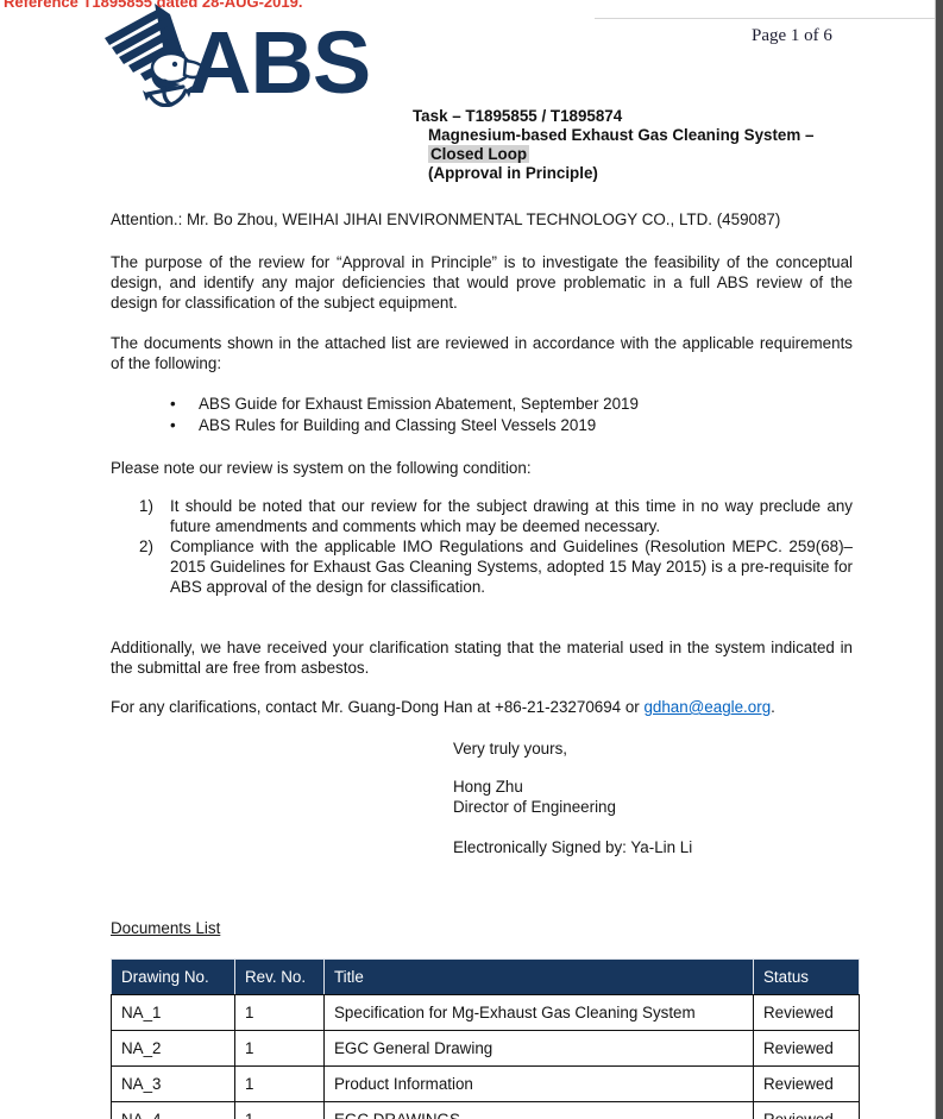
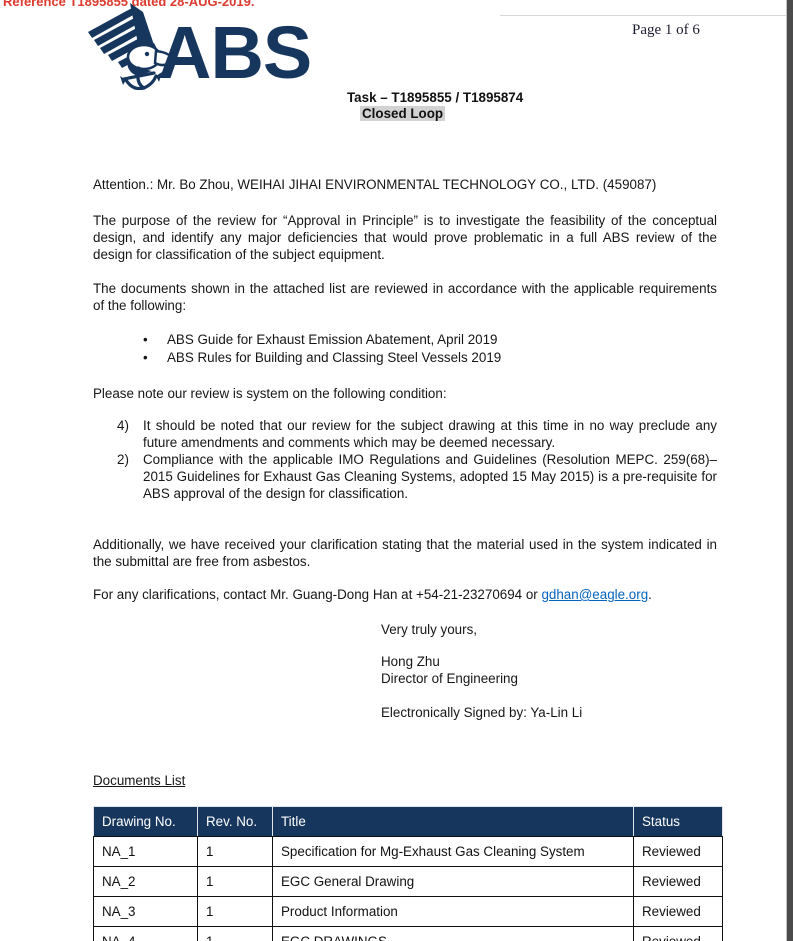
  Reference T1895855 dated 28-AUG-2019.
  ABS
  Page 1 of 6
  Task – T1895855 / T1895874
- Magnesium-based Exhaust Gas Cleaning System –
  Closed Loop
- (Approval in Principle)
  Attention.: Mr. Bo Zhou, WEIHAI JIHAI ENVIRONMENTAL TECHNOLOGY CO., LTD. (459087)
  The purpose of the review for “Approval in Principle” is to investigate the feasibility of the conceptual design, and identify any major deficiencies that would prove problematic in a full ABS review of the design for classification of the subject equipment.
  The documents shown in the attached list are reviewed in accordance with the applicable requirements of the following:
  •
- ABS Guide for Exhaust Emission Abatement, September 2019
+ ABS Guide for Exhaust Emission Abatement, April 2019
  •
  ABS Rules for Building and Classing Steel Vessels 2019
  Please note our review is system on the following condition:
- 1)
+ 4)
  It should be noted that our review for the subject drawing at this time in no way preclude any future amendments and comments which may be deemed necessary.
  2)
  Compliance with the applicable IMO Regulations and Guidelines (Resolution MEPC. 259(68)– 2015 Guidelines for Exhaust Gas Cleaning Systems, adopted 15 May 2015) is a pre-requisite for ABS approval of the design for classification.
  Additionally, we have received your clarification stating that the material used in the system indicated in the submittal are free from asbestos.
- For any clarifications, contact Mr. Guang-Dong Han at +86-21-23270694 or gdhan@eagle.org.
+ For any clarifications, contact Mr. Guang-Dong Han at +54-21-23270694 or gdhan@eagle.org.
  Very truly yours,
  Hong Zhu
  Director of Engineering
  Electronically Signed by: Ya-Lin Li
  Documents List
  Drawing No.	Rev. No.	Title	Status
  NA_1	1	Specification for Mg-Exhaust Gas Cleaning System	Reviewed
  NA_2	1	EGC General Drawing	Reviewed
  NA_3	1	Product Information	Reviewed
